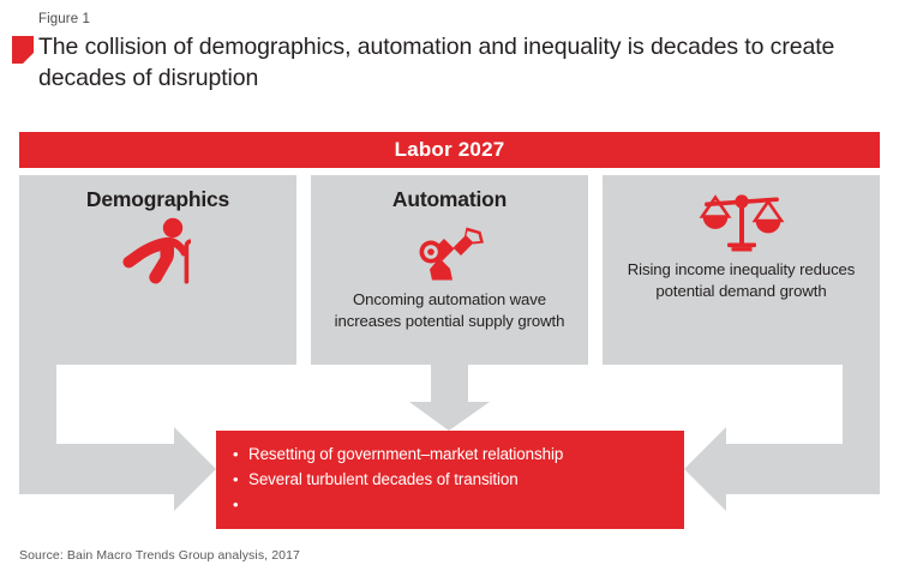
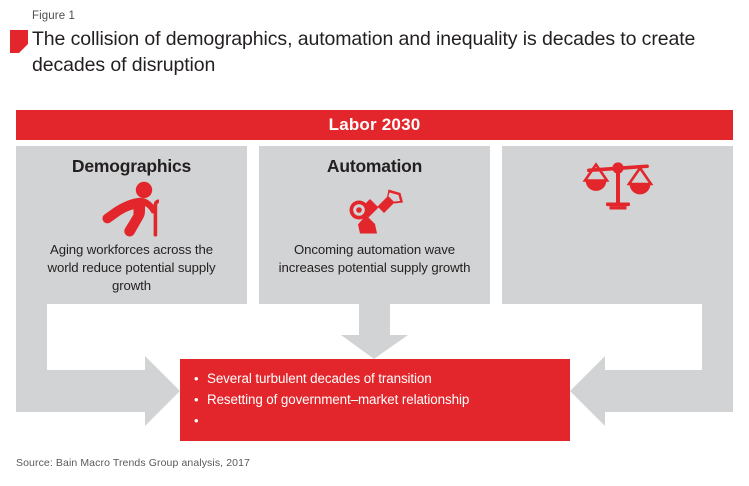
  Figure 1
  The collision of demographics, automation and inequality is decades to create decades of disruption
- Labor 2027
+ Labor 2030
  Demographics
+ Aging workforces across the world reduce potential supply growth
  Automation
  Oncoming automation wave increases potential supply growth
- Rising income inequality reduces potential demand growth
  •
- Resetting of government–market relationship
+ Several turbulent decades of transition
  •
- Several turbulent decades of transition
+ Resetting of government–market relationship
  •
  Source: Bain Macro Trends Group analysis, 2017
